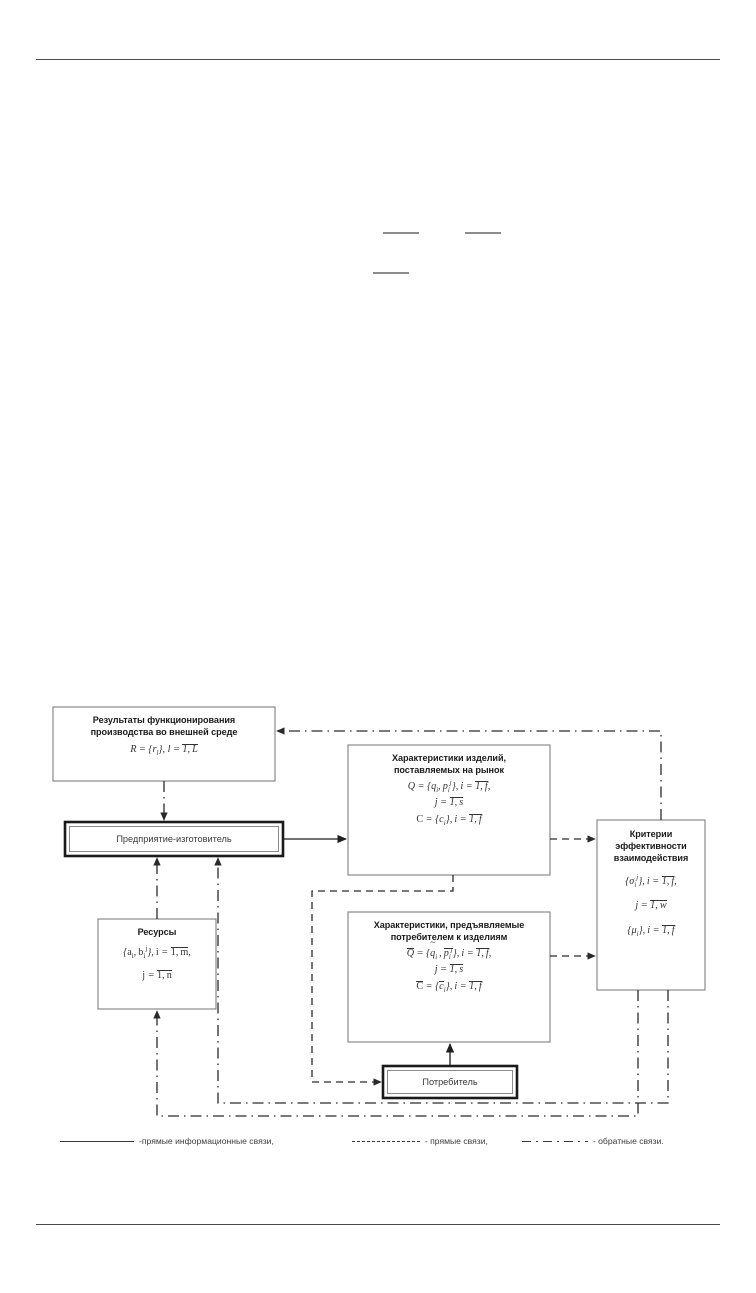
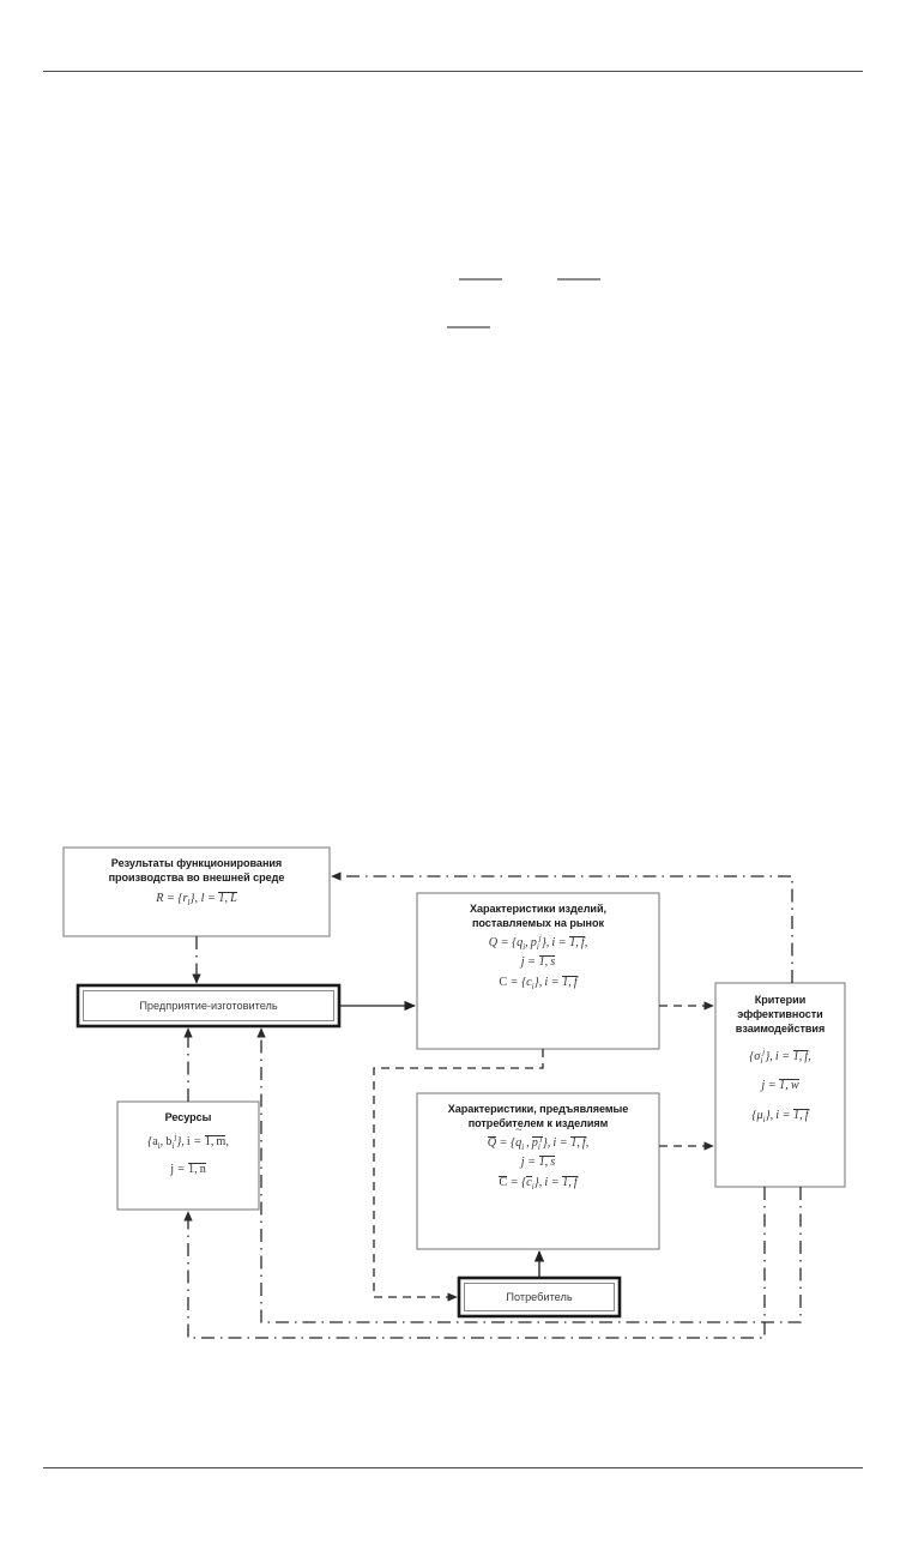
  Результаты функционирования
  производства во внешней среде
  R = {r }, l = 1, L
  Предприятие-изготовитель
  Ресурсы
  {a , b }, i = 1, m,
  j = 1, n
  Характеристики изделий,
  поставляемых на рынок
  Q = {q , p }, i = 1, f,
  j = 1, s
  C = {c }, i = 1, f
  Характеристики, предъявляемые
  потребителем к изделиям
  Q = {q , p }, i = 1, f,
  j = 1, s
  C = {c }, i = 1, f
  Потребитель
  Критерии
  эффективности
  взаимодействия
  {σ }, i = 1, f,
  j = 1, w
  {μ }, i = 1, f
- -прямые информационные связи,
- - прямые связи,
- - обратные связи.
